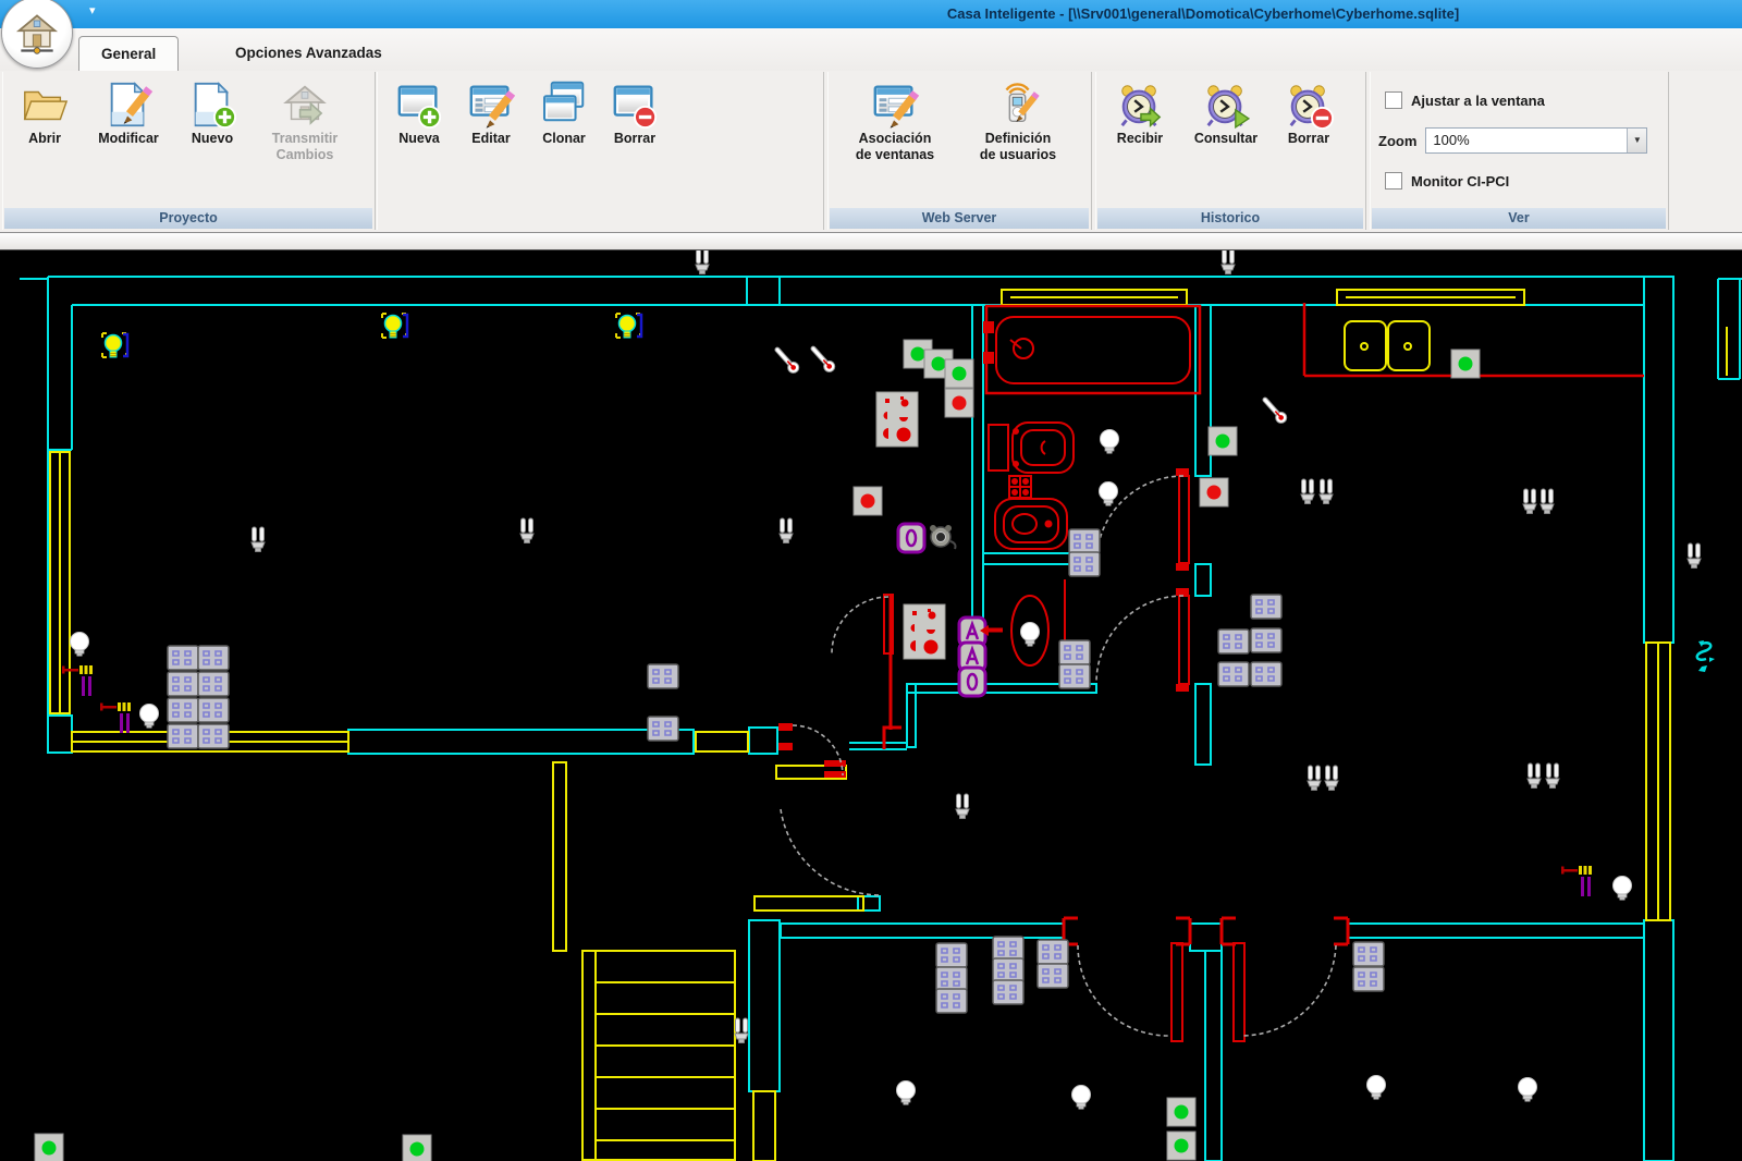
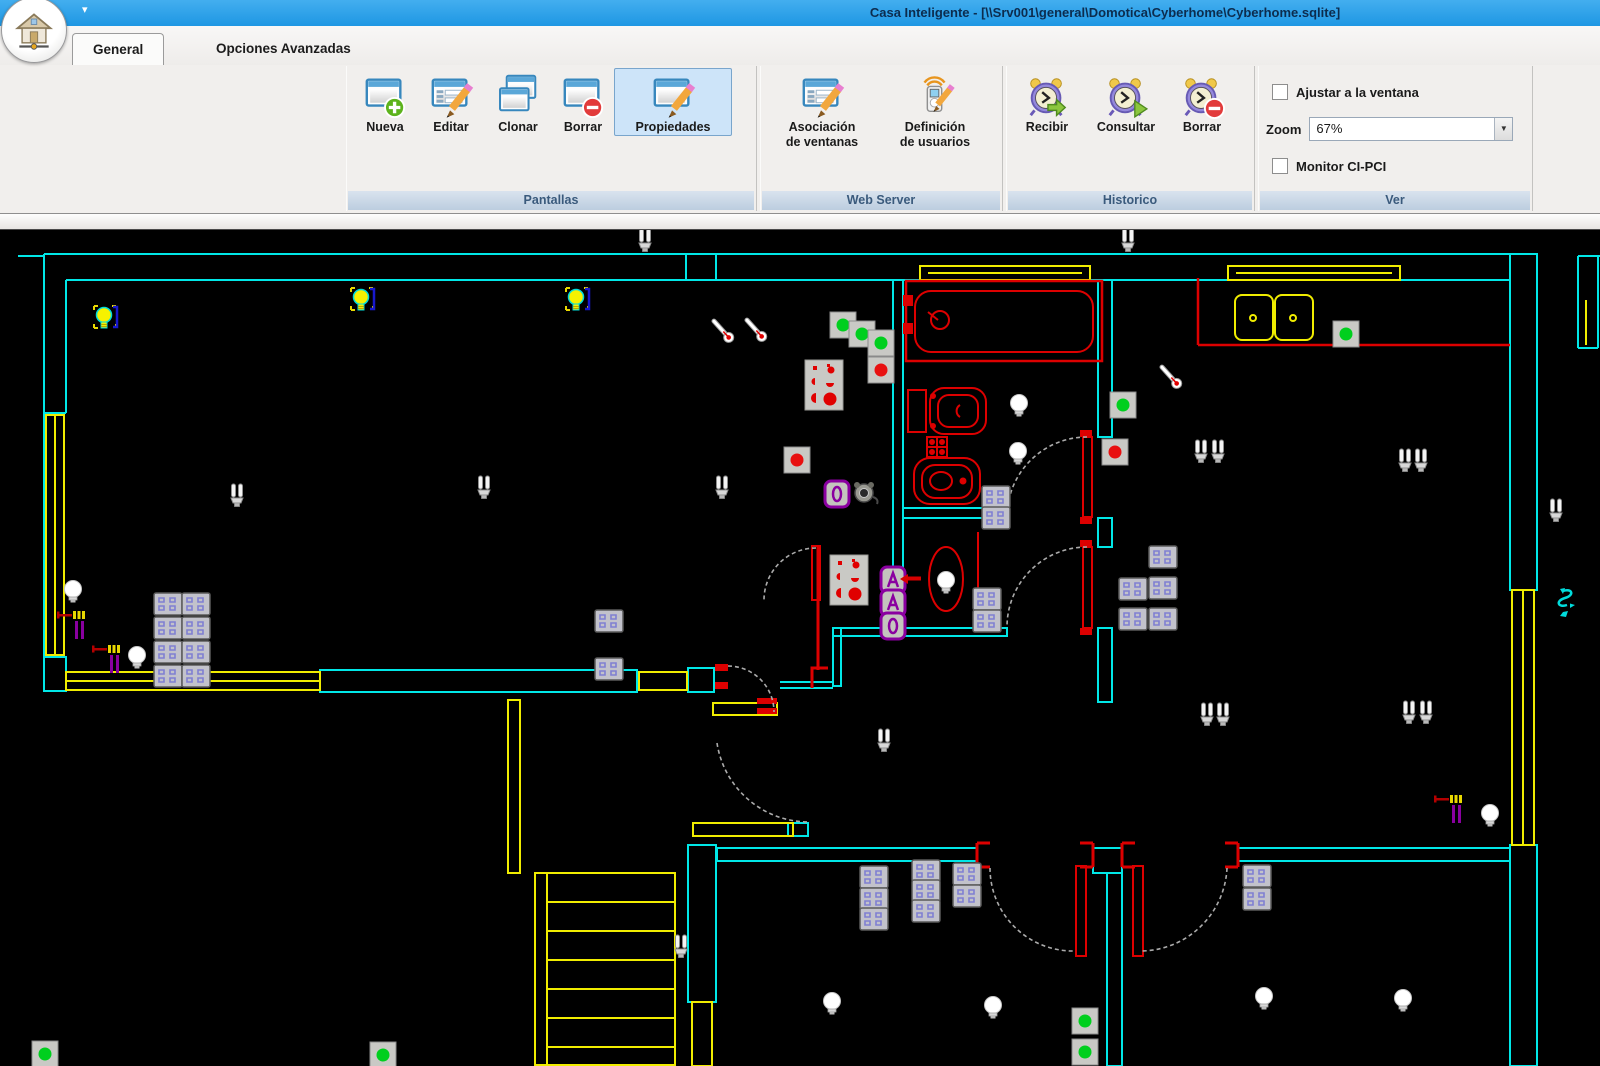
  ▾
  Casa Inteligente - [\\Srv001\general\Domotica\Cyberhome\Cyberhome.sqlite]
  General
  Opciones Avanzadas
- Abrir
- Modificar
- Nuevo
- Transmitir
- Cambios
- Proyecto
  Nueva
  Editar
  Clonar
  Borrar
+ Propiedades
+ Pantallas
  Asociación
  de ventanas
  Definición
  de usuarios
  Web Server
  Recibir
  Consultar
  Borrar
  Historico
  Ajustar a la ventana
  Zoom
- 100%
+ 67%
  ▼
  Monitor CI-PCI
  Ver
